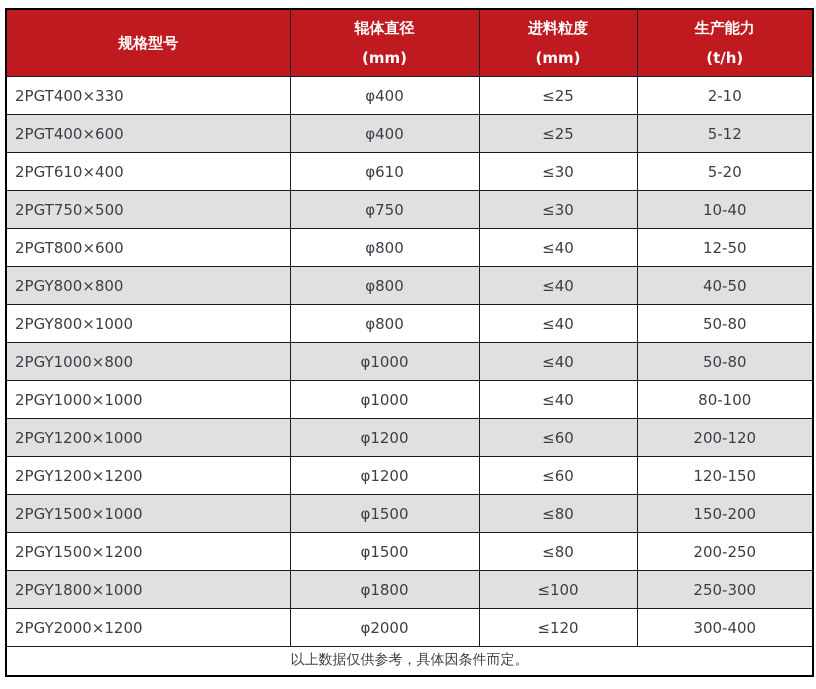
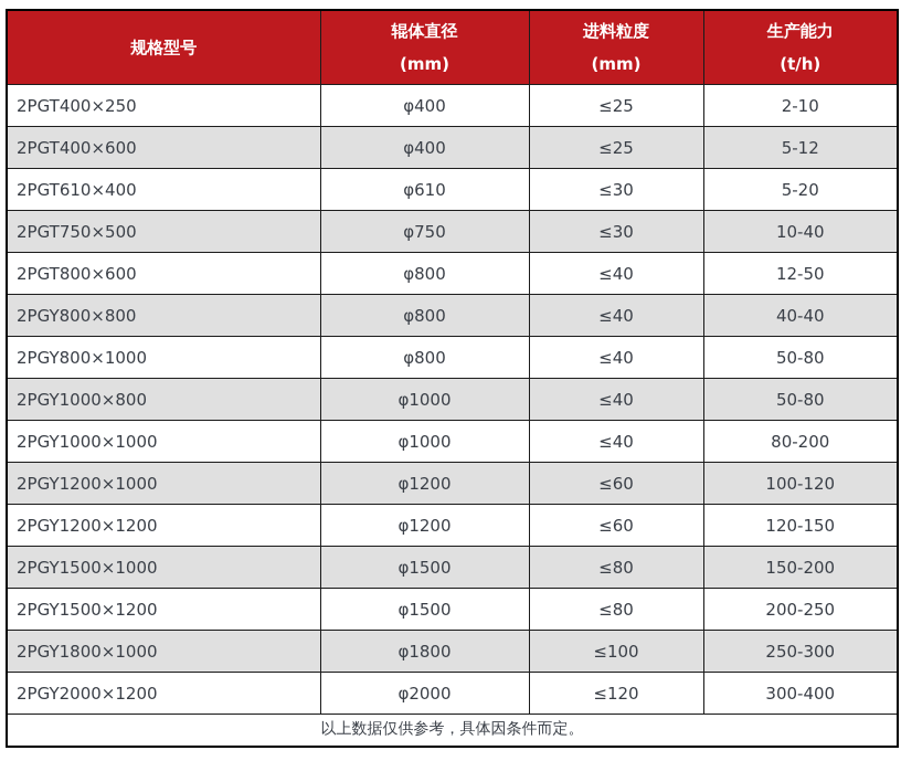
  规格型号	辊体直径(mm)	进料粒度(mm)	生产能力(t/h)
- 2PGT400×330	φ400	≤25	2-10
+ 2PGT400×250	φ400	≤25	2-10
  2PGT400×600	φ400	≤25	5-12
  2PGT610×400	φ610	≤30	5-20
  2PGT750×500	φ750	≤30	10-40
  2PGT800×600	φ800	≤40	12-50
- 2PGY800×800	φ800	≤40	40-50
+ 2PGY800×800	φ800	≤40	40-40
  2PGY800×1000	φ800	≤40	50-80
  2PGY1000×800	φ1000	≤40	50-80
- 2PGY1000×1000	φ1000	≤40	80-100
+ 2PGY1000×1000	φ1000	≤40	80-200
- 2PGY1200×1000	φ1200	≤60	200-120
+ 2PGY1200×1000	φ1200	≤60	100-120
  2PGY1200×1200	φ1200	≤60	120-150
  2PGY1500×1000	φ1500	≤80	150-200
  2PGY1500×1200	φ1500	≤80	200-250
  2PGY1800×1000	φ1800	≤100	250-300
  2PGY2000×1200	φ2000	≤120	300-400
  以上数据仅供参考，具体因条件而定。
